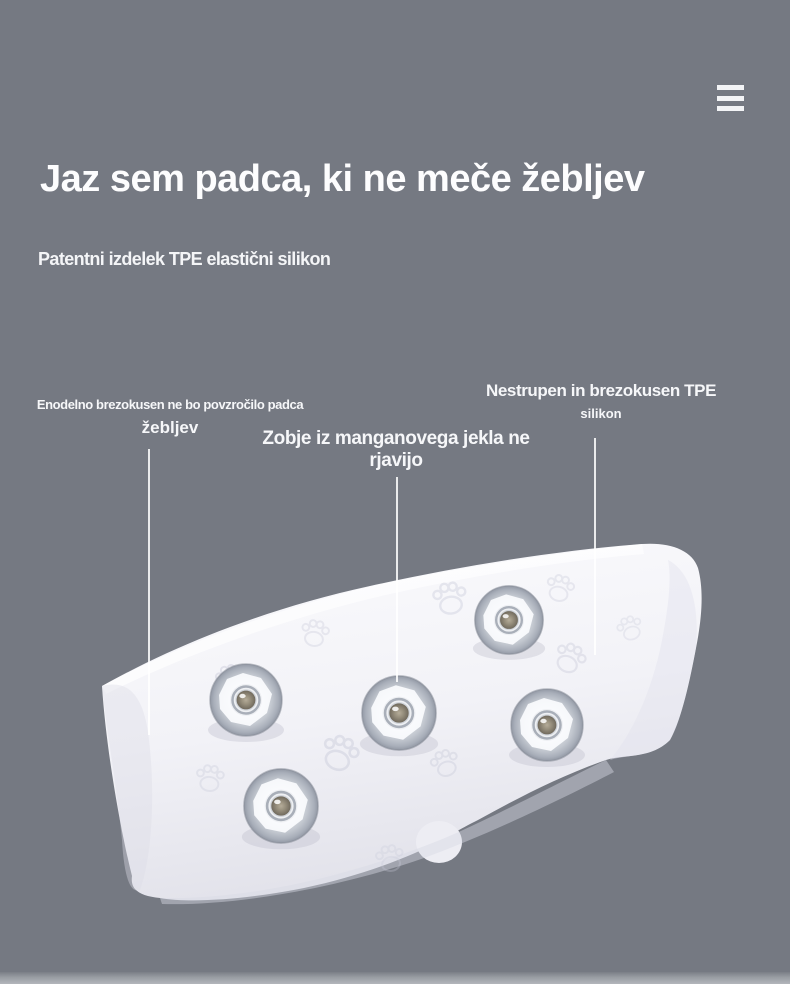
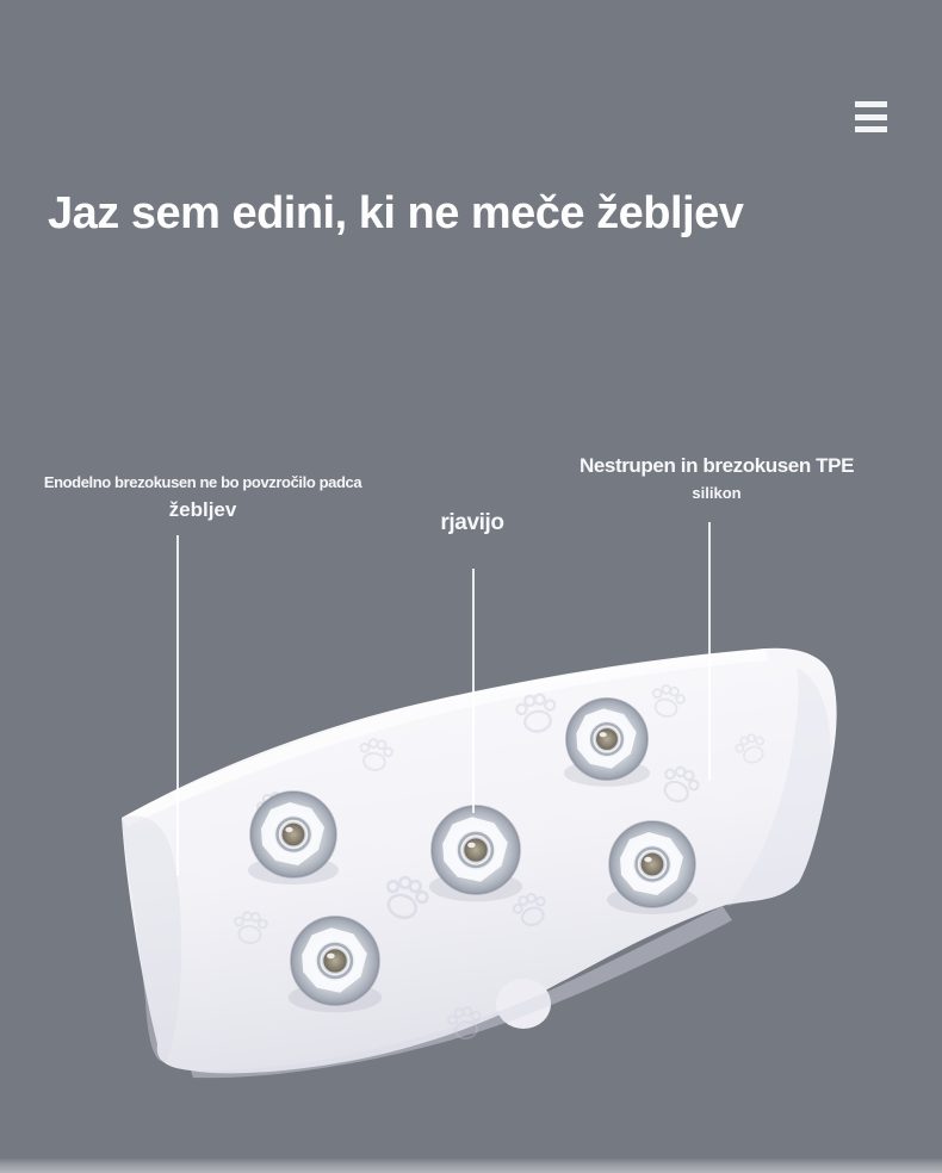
- Jaz sem padca, ki ne meče žebljev
+ Jaz sem edini, ki ne meče žebljev
- Patentni izdelek TPE elastični silikon
  Enodelno brezokusen ne bo povzročilo padca
  žebljev
- Zobje iz manganovega jekla ne
  rjavijo
  Nestrupen in brezokusen TPE
  silikon
